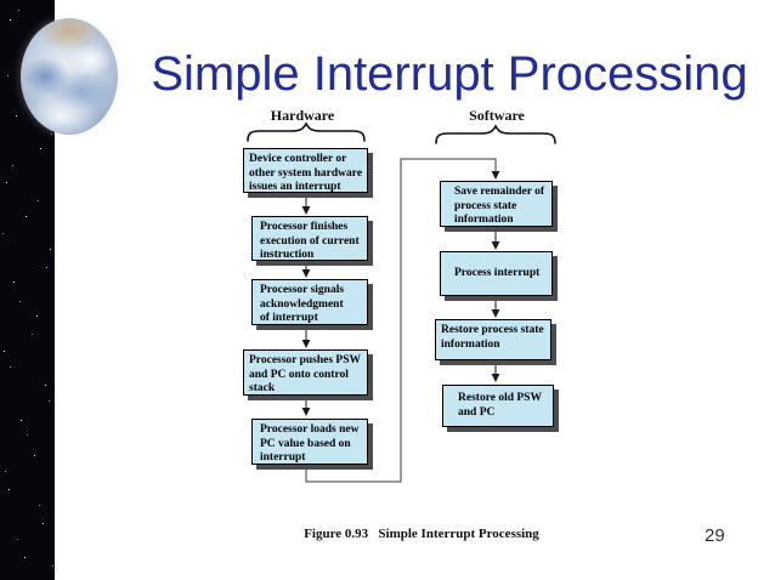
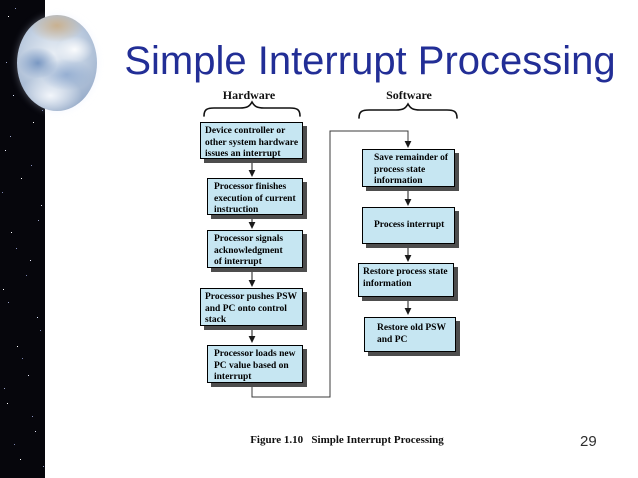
  Simple Interrupt Processing
  Hardware
  Software
  Device controller or
  other system hardware
  issues an interrupt
  Processor finishes
  execution of current
  instruction
  Processor signals
  acknowledgment
  of interrupt
  Processor pushes PSW
  and PC onto control
  stack
  Processor loads new
  PC value based on
  interrupt
  Save remainder of
  process state
  information
  Process interrupt
  Restore process state
  information
  Restore old PSW
  and PC
- Figure 0.93 Simple Interrupt Processing
+ Figure 1.10 Simple Interrupt Processing
  29
